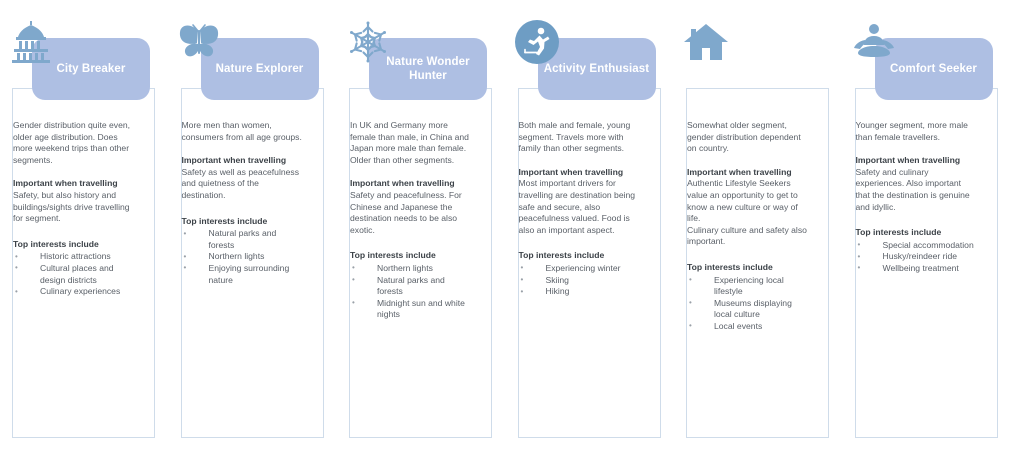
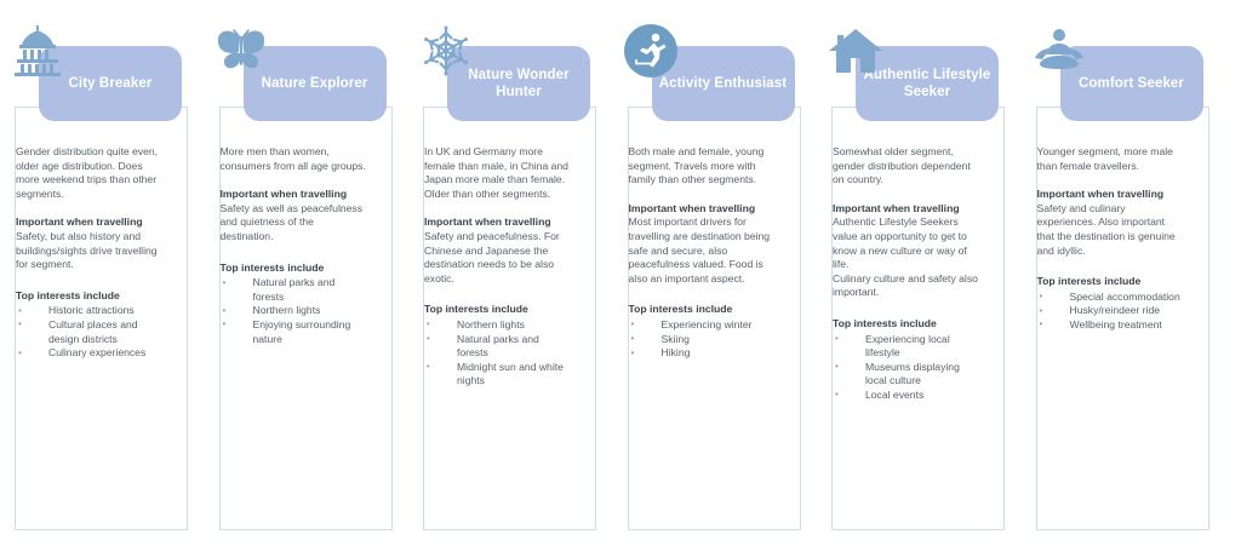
  City Breaker
  Gender distribution quite even, older age distribution. Does more weekend trips than other segments.
  Important when travelling
  Safety, but also history and buildings/sights drive travelling for segment.
  Top interests include
  Historic attractions
  Cultural places and design districts
  Culinary experiences
  Nature Explorer
  More men than women, consumers from all age groups.
  Important when travelling
  Safety as well as peacefulness and quietness of the destination.
  Top interests include
  Natural parks and forests
  Northern lights
  Enjoying surrounding nature
  Nature Wonder Hunter
  In UK and Germany more female than male, in China and Japan more male than female. Older than other segments.
  Important when travelling
  Safety and peacefulness. For Chinese and Japanese the destination needs to be also exotic.
  Top interests include
  Northern lights
  Natural parks and forests
  Midnight sun and white nights
  Activity Enthusiast
  Both male and female, young segment. Travels more with family than other segments.
  Important when travelling
  Most important drivers for travelling are destination being safe and secure, also peacefulness valued. Food is also an important aspect.
  Top interests include
  Experiencing winter
  Skiing
  Hiking
+ Authentic Lifestyle Seeker
  Somewhat older segment, gender distribution dependent on country.
  Important when travelling
  Authentic Lifestyle Seekers value an opportunity to get to know a new culture or way of life.
  Culinary culture and safety also important.
  Top interests include
  Experiencing local lifestyle
  Museums displaying local culture
  Local events
  Comfort Seeker
  Younger segment, more male than female travellers.
  Important when travelling
  Safety and culinary experiences. Also important that the destination is genuine and idyllic.
  Top interests include
  Special accommodation
  Husky/reindeer ride
  Wellbeing treatment
